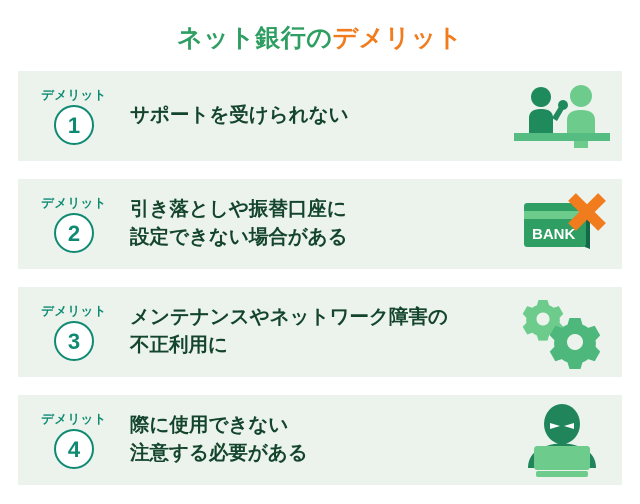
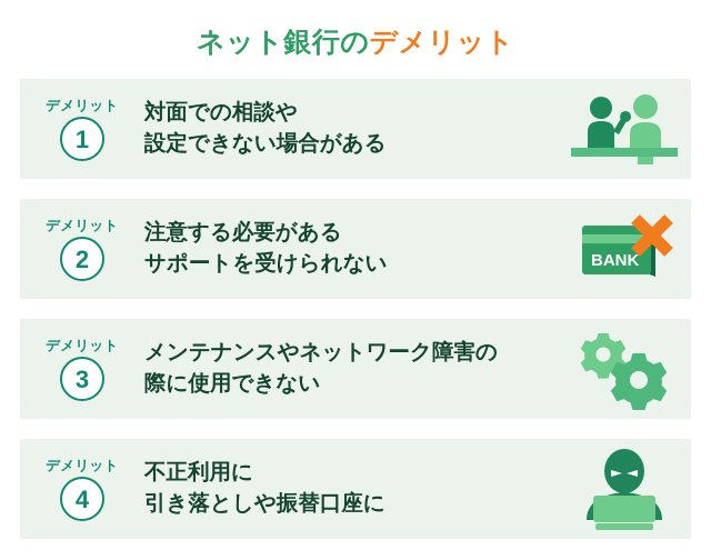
  ネット銀行のデメリット
  デメリット
  1
+ 対面での相談や
- サポートを受けられない
+ 設定できない場合がある
  デメリット
  2
- 引き落としや振替口座に
+ 注意する必要がある
- 設定できない場合がある
+ サポートを受けられない
  BANK
  デメリット
  3
  メンテナンスやネットワーク障害の
- 不正利用に
+ 際に使用できない
  デメリット
  4
- 際に使用できない
+ 不正利用に
- 注意する必要がある
+ 引き落としや振替口座に
